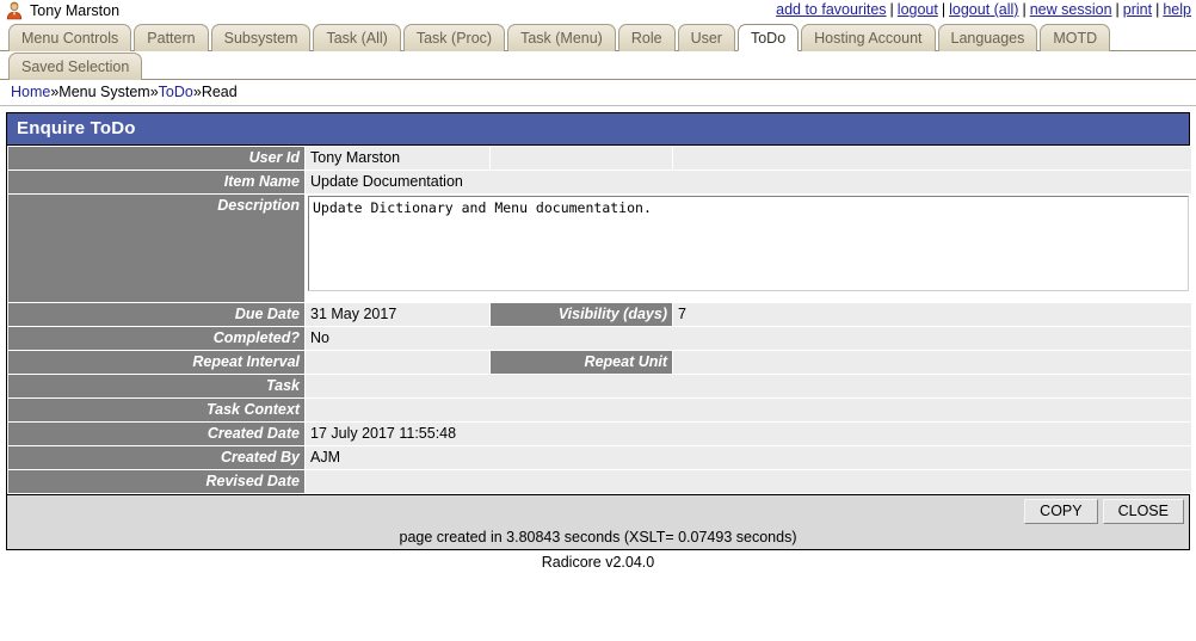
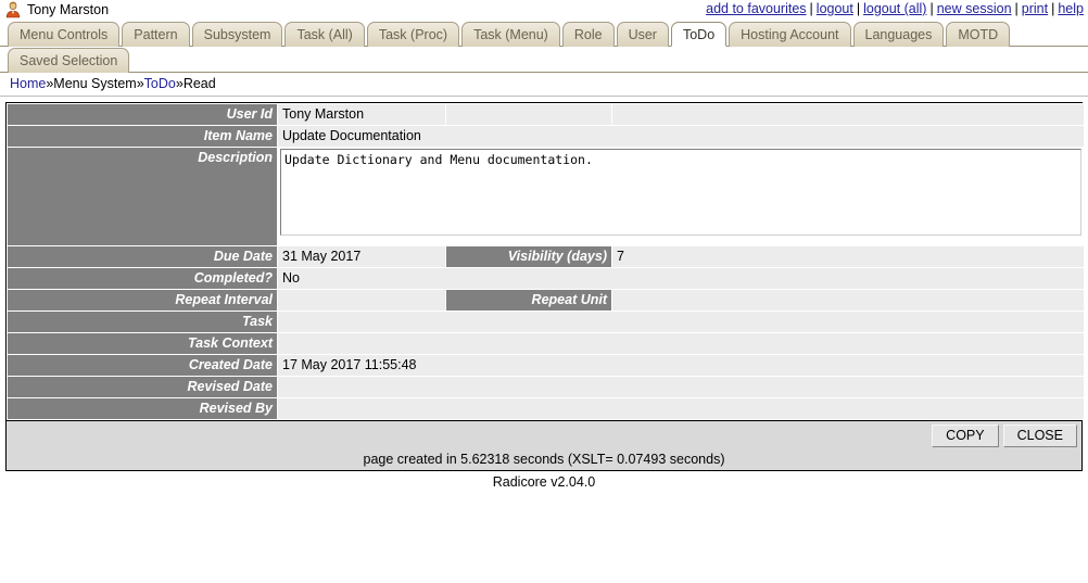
  Tony Marston
  add to favourites | logout | logout (all) | new session | print | help
  Menu Controls Pattern Subsystem Task (All) Task (Proc) Task (Menu) Role User ToDo Hosting Account Languages MOTD
  Saved Selection
  Home»Menu System»ToDo»Read
- Enquire ToDo
  User Id	Tony Marston
  Item Name	Update Documentation
  Description	Update Dictionary and Menu documentation.
  Due Date	31 May 2017	Visibility (days)	7
  Completed?	No
  Repeat Interval		Repeat Unit
  Task
  Task Context
- Created Date	17 July 2017 11:55:48
+ Created Date	17 May 2017 11:55:48
- Created By	AJM
  Revised Date
+ Revised By
  COPY CLOSE
- page created in 3.80843 seconds (XSLT= 0.07493 seconds)
+ page created in 5.62318 seconds (XSLT= 0.07493 seconds)
  Radicore v2.04.0
